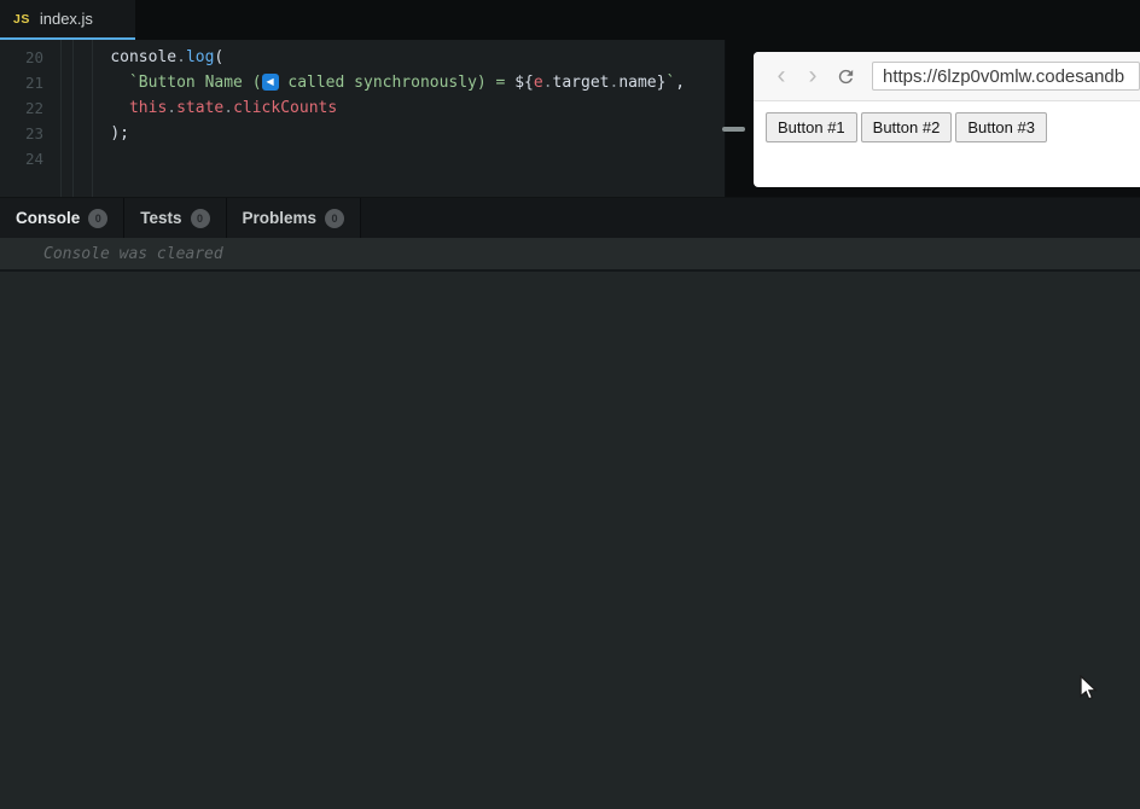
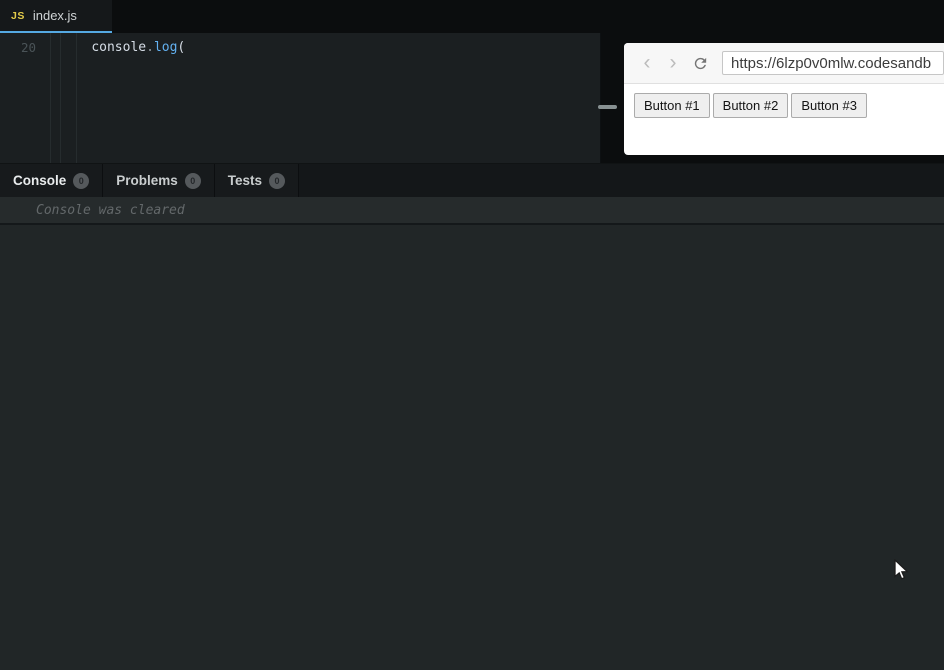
  JS
  index.js
  20
  console.log(
- 21
- `Button Name ( ◀ called synchronously) = ${e.target.name}`,
- 22
- this.state.clickCounts
- 23
- );
- 24
  ‹
  ›
  https://6lzp0v0mlw.codesandb
  Button #1
  Button #2
  Button #3
  Console
  0
- Tests
+ Problems
  0
- Problems
+ Tests
  0
  Console was cleared
